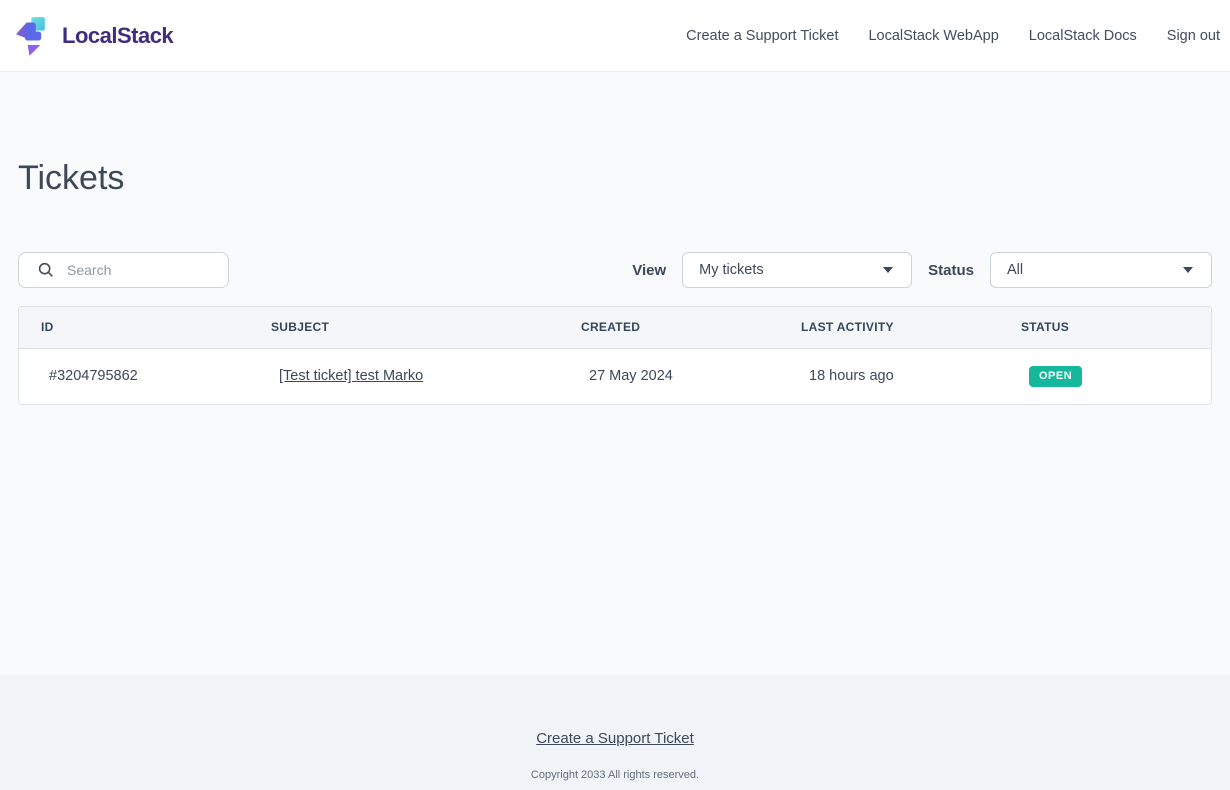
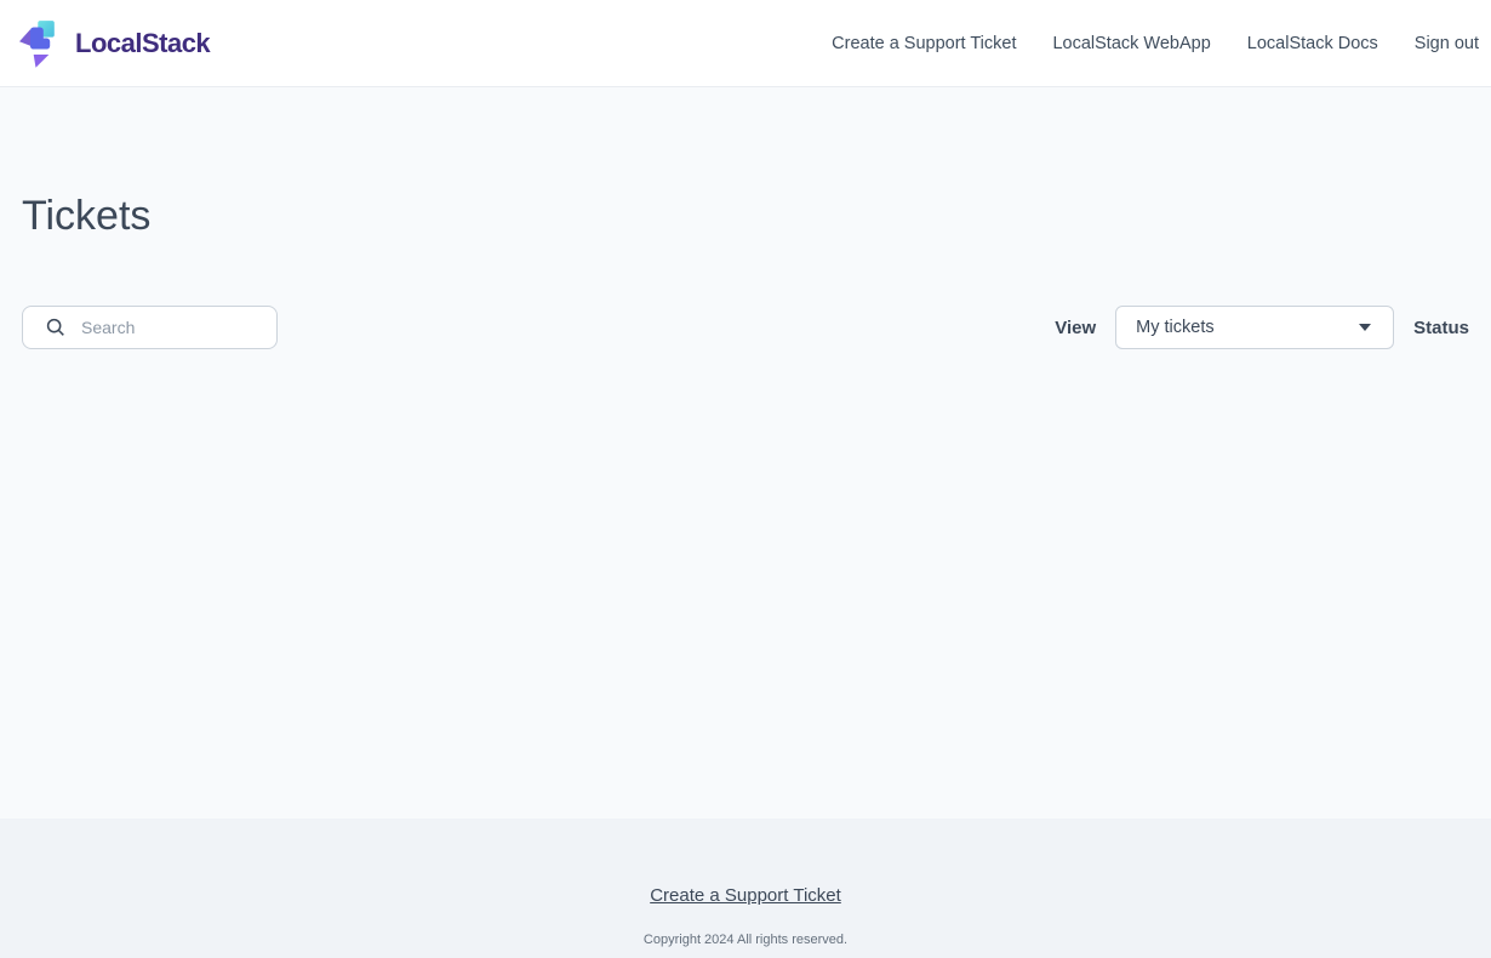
  LocalStack
  Create a Support Ticket
  LocalStack WebApp
  LocalStack Docs
  Sign out
  Tickets
  Search
  View
  My tickets
  Status
- All
- ID	SUBJECT	CREATED	LAST ACTIVITY	STATUS
- #3204795862	[Test ticket] test Marko	27 May 2024	18 hours ago	OPEN
  Create a Support Ticket
- Copyright 2033 All rights reserved.
+ Copyright 2024 All rights reserved.
